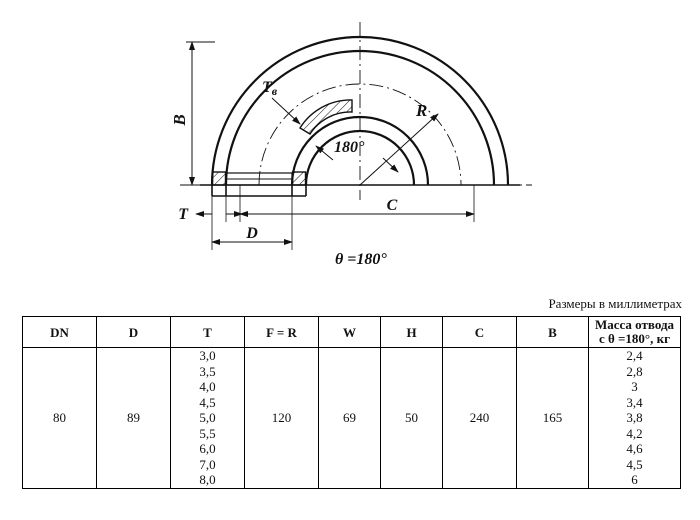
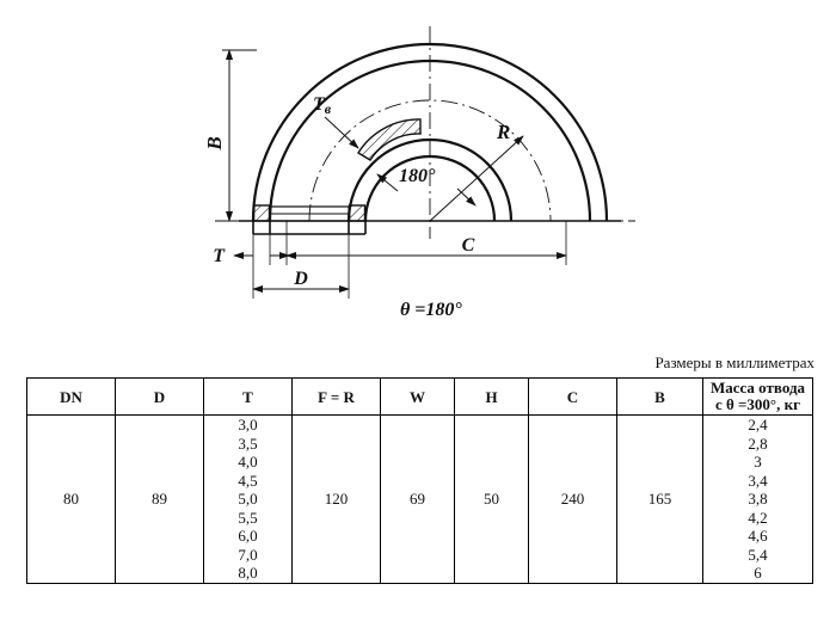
  Тв
  R
  180°
  T
  D
  C
  θ =180°
  Размеры в миллиметрах
- DN	D	T	F = R	W	H	C	B	Масса отвода с θ =180°, кг
+ DN	D	T	F = R	W	H	C	B	Масса отвода с θ =300°, кг
- 80	89	3,03,54,04,55,05,56,07,08,0	120	69	50	240	165	2,42,833,43,84,24,64,56
+ 80	89	3,03,54,04,55,05,56,07,08,0	120	69	50	240	165	2,42,833,43,84,24,65,46
